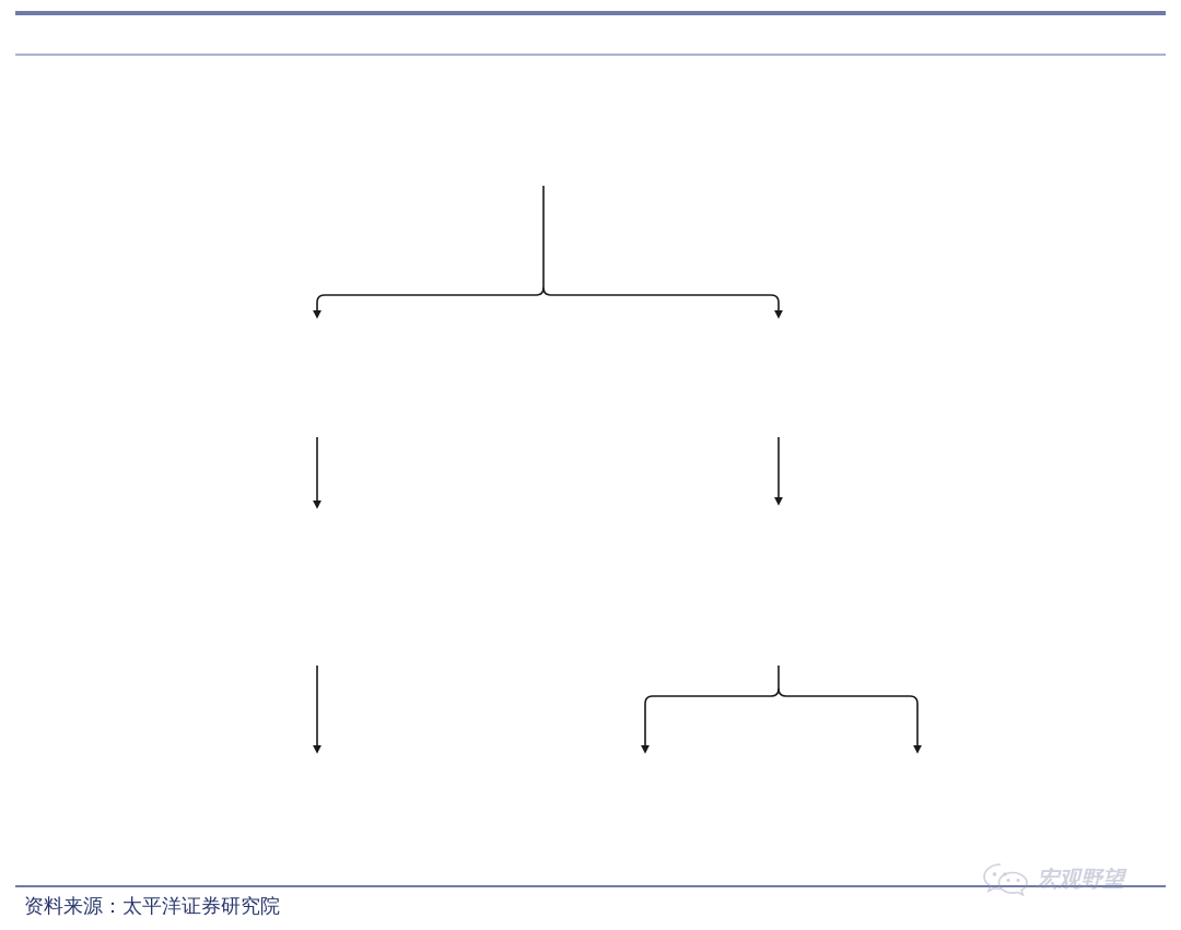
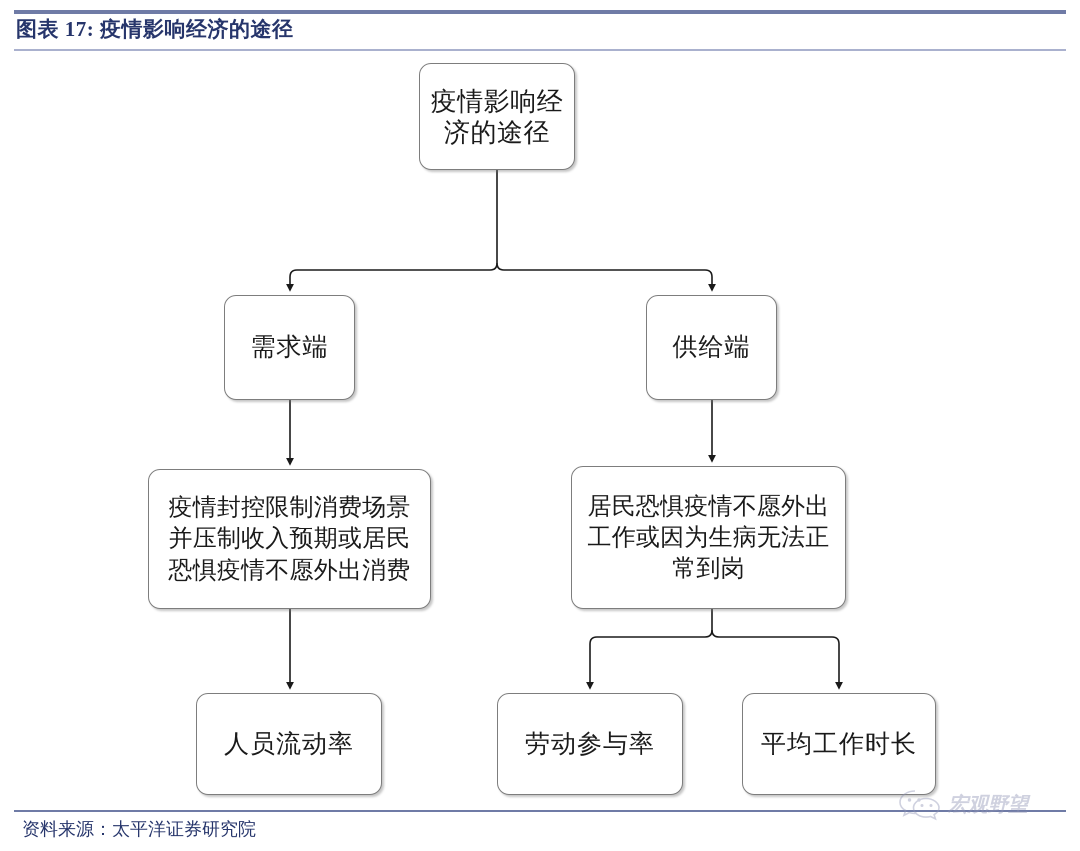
+ 图表 17: 疫情影响经济的途径
+ 疫情影响经
+ 济的途径
+ 需求端
+ 供给端
+ 疫情封控限制消费场景
+ 并压制收入预期或居民
+ 恐惧疫情不愿外出消费
+ 居民恐惧疫情不愿外出
+ 工作或因为生病无法正
+ 常到岗
+ 人员流动率
+ 劳动参与率
+ 平均工作时长
  资料来源：太平洋证券研究院
  宏观野望
